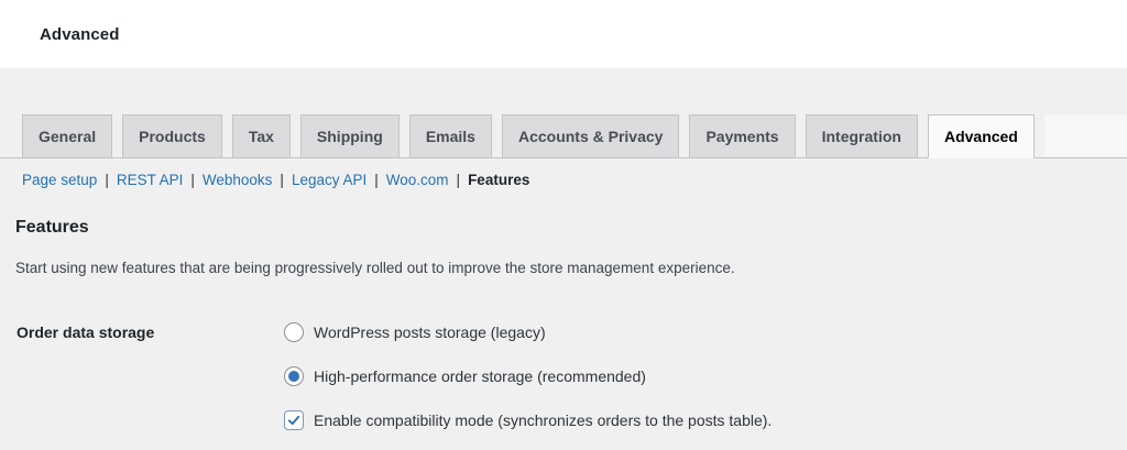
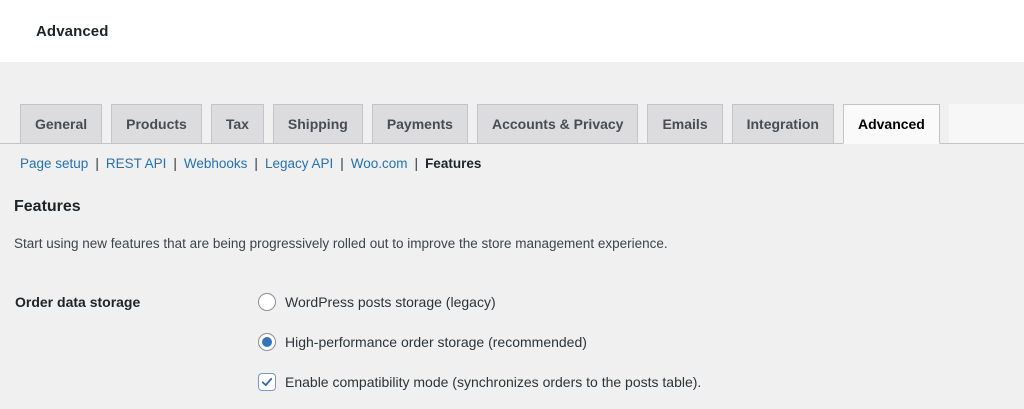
  Advanced
  General
  Products
  Tax
  Shipping
- Emails
+ Payments
  Accounts & Privacy
- Payments
+ Emails
  Integration
  Advanced
  Page setup | REST API | Webhooks | Legacy API | Woo.com | Features
  Features
  Start using new features that are being progressively rolled out to improve the store management experience.
  Order data storage
  WordPress posts storage (legacy)
  High-performance order storage (recommended)
  Enable compatibility mode (synchronizes orders to the posts table).
